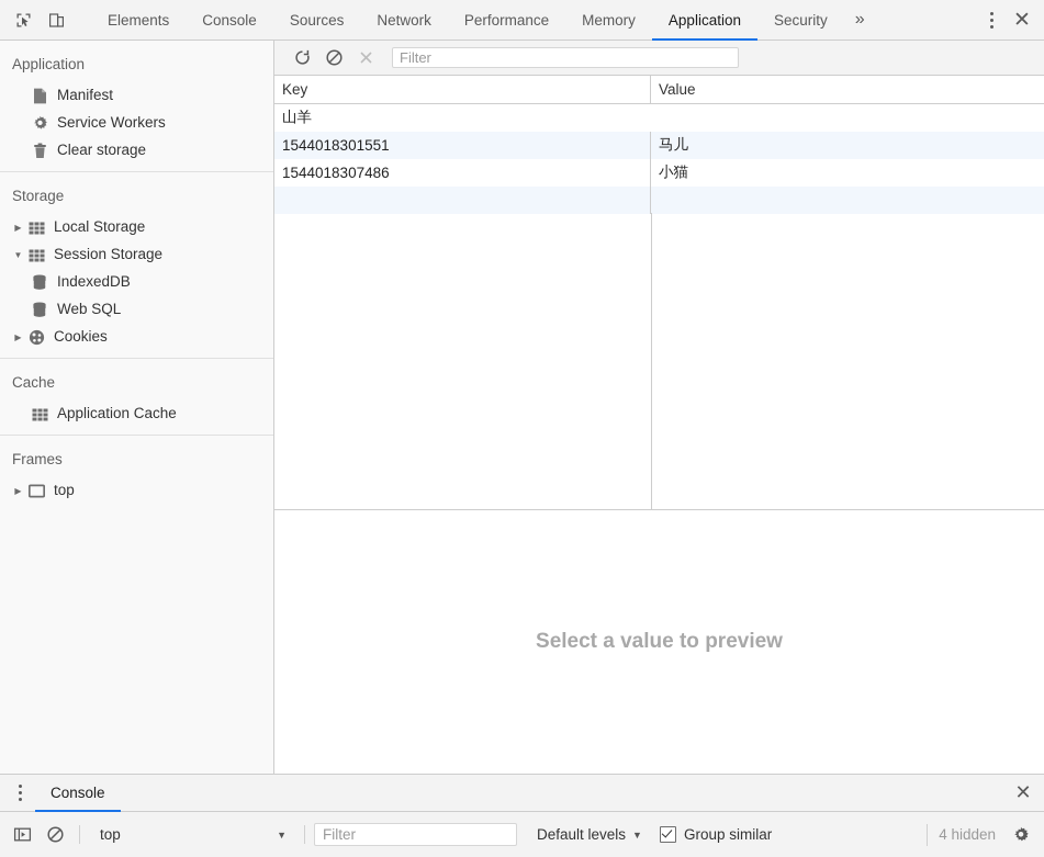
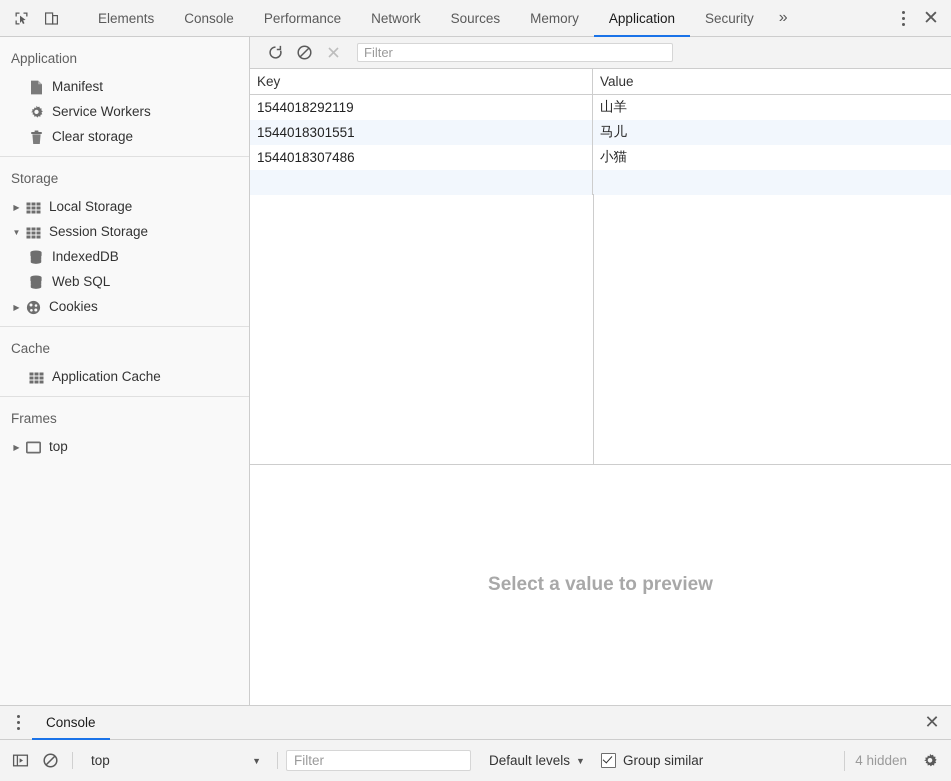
  Elements
  Console
- Sources
+ Performance
  Network
- Performance
+ Sources
  Memory
  Application
  Security
  »
  ✕
  Application
  Manifest
  Service Workers
  Clear storage
  Storage
  ▶
  Local Storage
  ▼
  Session Storage
  IndexedDB
  Web SQL
  ▶
  Cookies
  Cache
  Application Cache
  Frames
  ▶
  top
  Filter
  Key
  Value
+ 1544018292119
  山羊
  1544018301551
  马儿
  1544018307486
  小猫
  Select a value to preview
  Console
  ✕
  top
  ▼
  Filter
  Default levels
  ▼
  Group similar
  4 hidden
